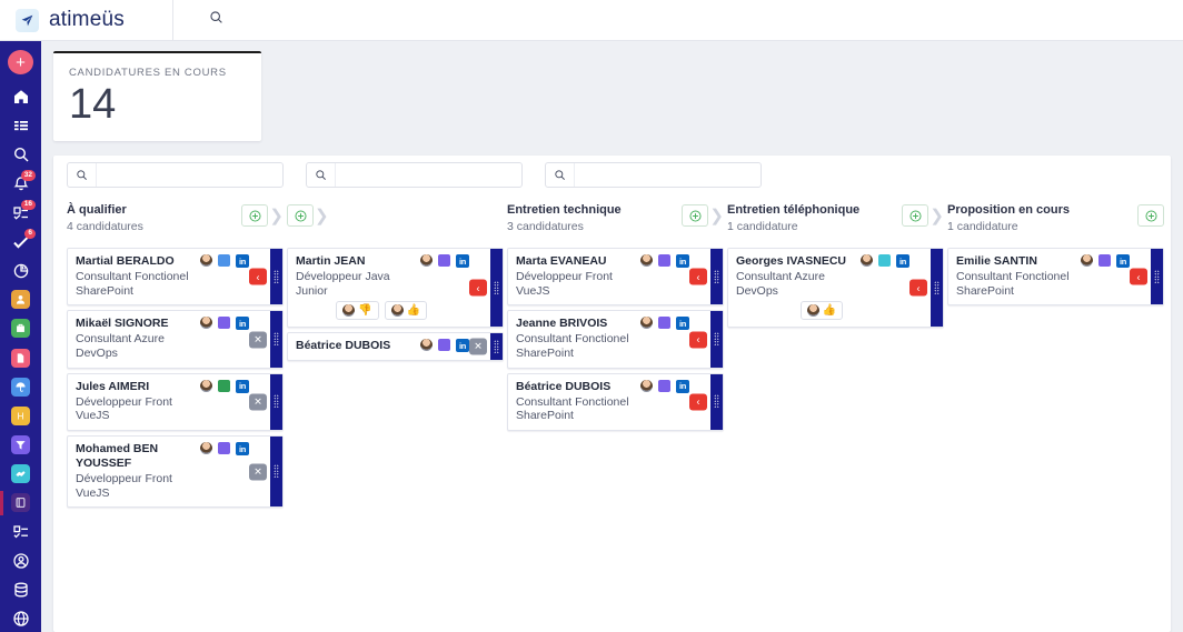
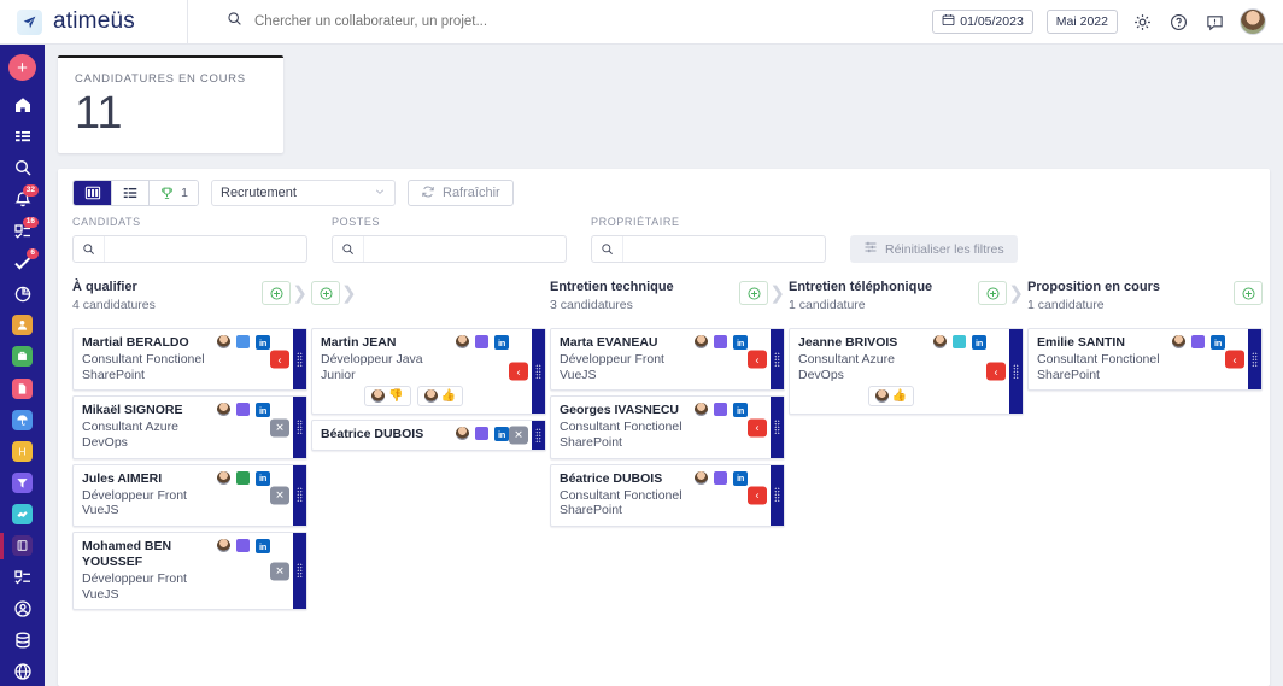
  atimeüs
+ Chercher un collaborateur, un projet...
+ 01/05/2023
+ Mai 2022
  +
  H
  CANDIDATURES EN COURS
- 14
+ 11
+ 1
+ Recrutement
+ Rafraîchir
+ CANDIDATS
+ POSTES
+ PROPRIÉTAIRE
+ Réinitialiser les filtres
  À qualifier
  4 candidatures
  ❯
  Martial BERALDO
  Consultant Fonctionel SharePoint
  in
  ‹
  Mikaël SIGNORE
  Consultant Azure DevOps
  in
  ✕
  Jules AIMERI
  Développeur Front VueJS
  in
  ✕
  Mohamed BEN YOUSSEF
  Développeur Front VueJS
  in
  ✕
  ❯
  Martin JEAN
  Développeur Java Junior
  in
  👎
  👍
  ‹
  Béatrice DUBOIS
  in
  ✕
  Entretien technique
  3 candidatures
  ❯
  Marta EVANEAU
  Développeur Front VueJS
  in
  ‹
- Jeanne BRIVOIS
+ Georges IVASNECU
  Consultant Fonctionel SharePoint
  in
  ‹
  Béatrice DUBOIS
  Consultant Fonctionel SharePoint
  in
  ‹
  Entretien téléphonique
  1 candidature
  ❯
- Georges IVASNECU
+ Jeanne BRIVOIS
  Consultant Azure DevOps
  in
  👍
  ‹
  Proposition en cours
  1 candidature
  Emilie SANTIN
  Consultant Fonctionel SharePoint
  in
  ‹
